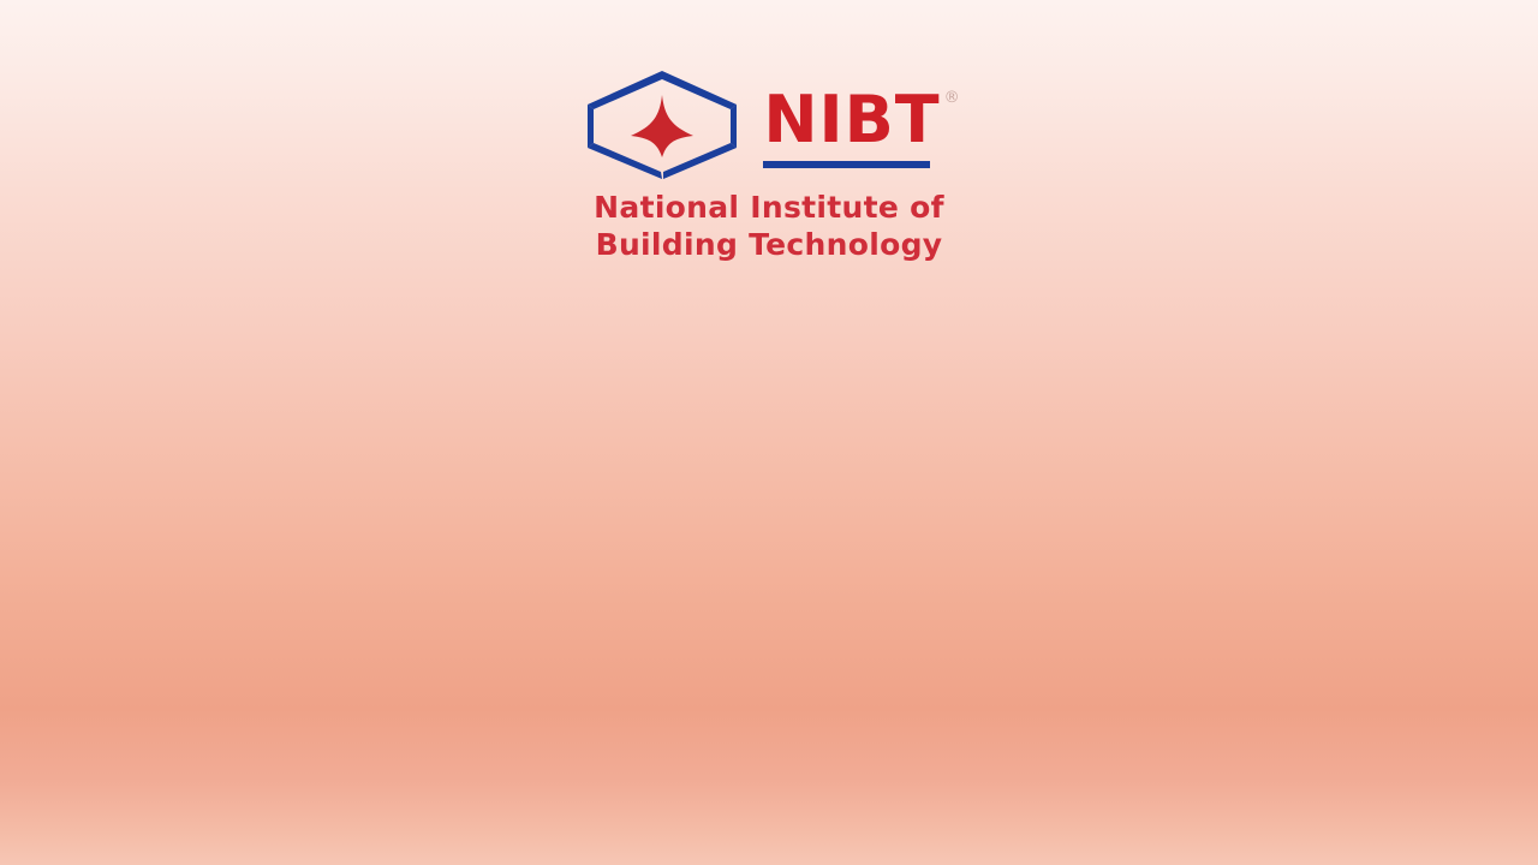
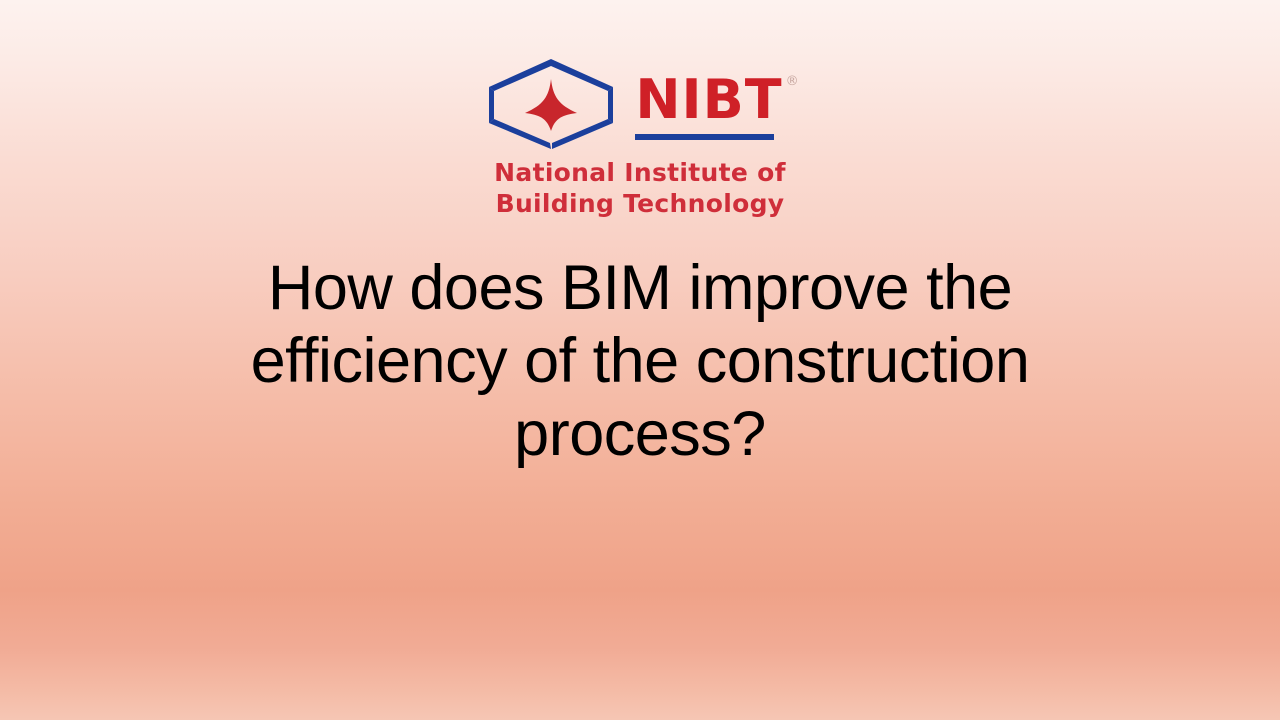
  NIBT
  ®
  National Institute of
  Building Technology
+ How does BIM improve the efficiency of the construction process?
